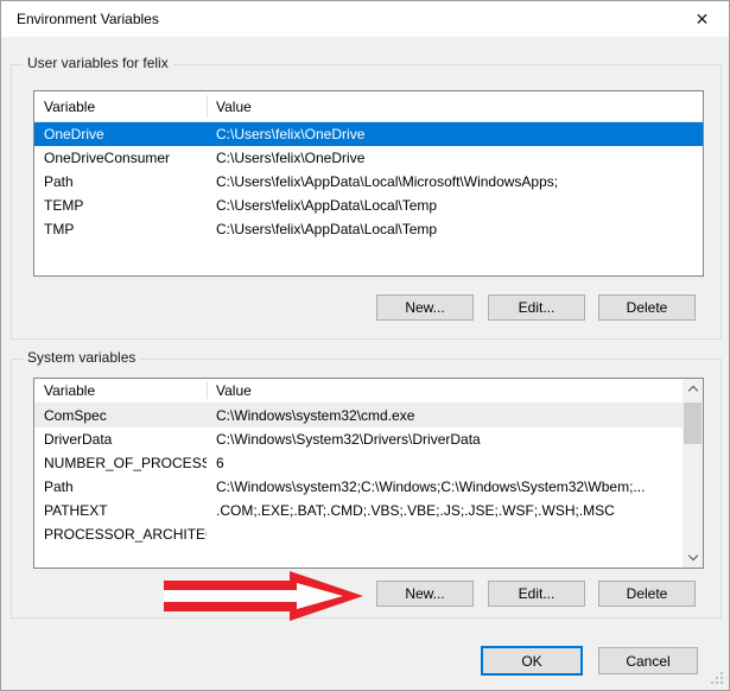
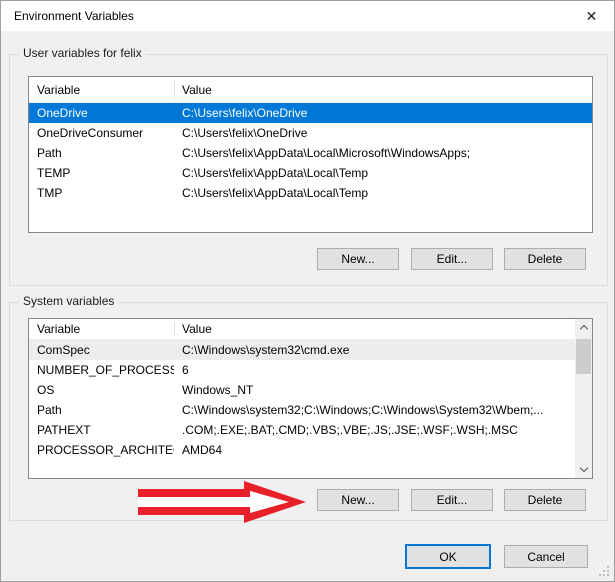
  Environment Variables
  ✕
  User variables for felix
  Variable
  Value
  OneDrive
  C:\Users\felix\OneDrive
  OneDriveConsumer
  C:\Users\felix\OneDrive
  Path
  C:\Users\felix\AppData\Local\Microsoft\WindowsApps;
  TEMP
  C:\Users\felix\AppData\Local\Temp
  TMP
  C:\Users\felix\AppData\Local\Temp
  New...
  Edit...
  Delete
  System variables
  Variable
  Value
  ComSpec
  C:\Windows\system32\cmd.exe
- DriverData
- C:\Windows\System32\Drivers\DriverData
  NUMBER_OF_PROCESS
  6
+ OS
+ Windows_NT
  Path
  C:\Windows\system32;C:\Windows;C:\Windows\System32\Wbem;...
  PATHEXT
  .COM;.EXE;.BAT;.CMD;.VBS;.VBE;.JS;.JSE;.WSF;.WSH;.MSC
  PROCESSOR_ARCHITE
+ AMD64
  New...
  Edit...
  Delete
  OK
  Cancel
